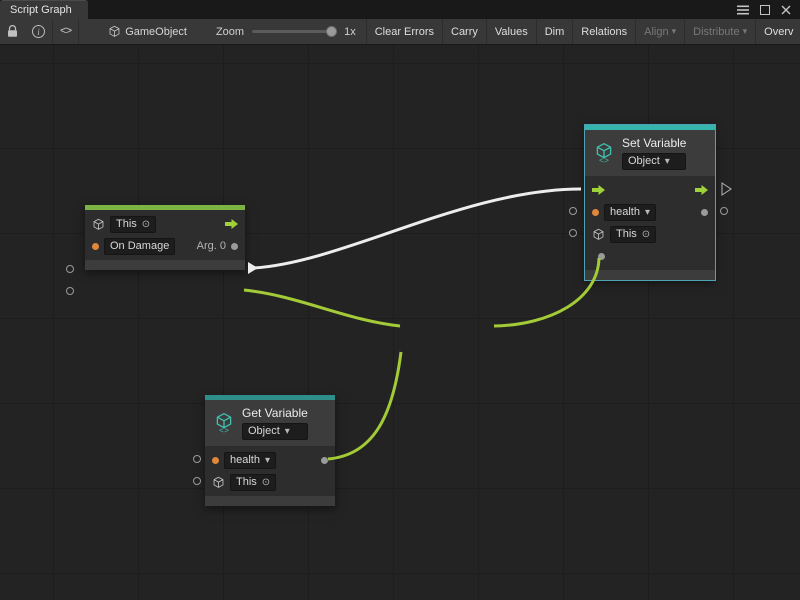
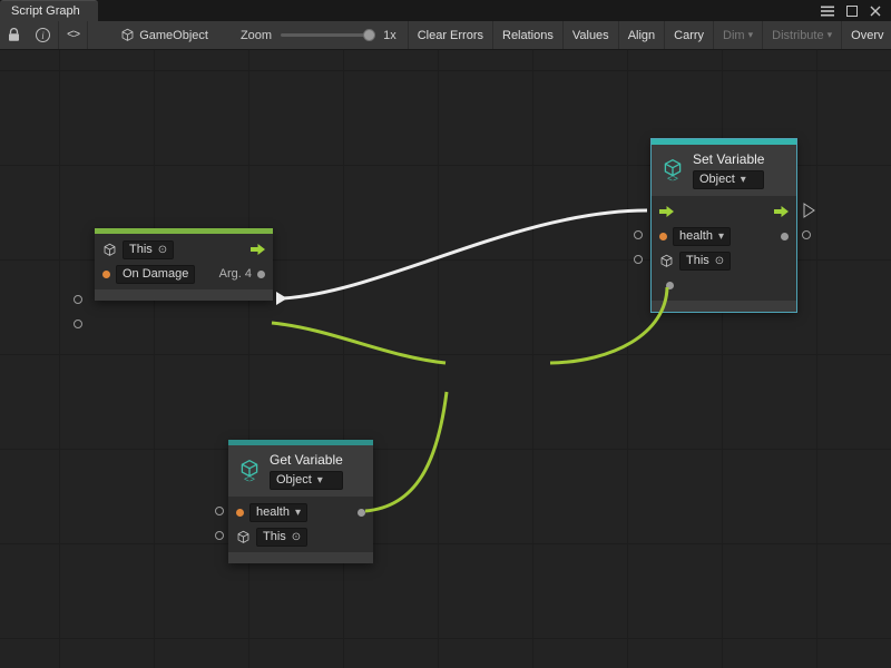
  Script Graph
  i
  <>
  GameObject
  Zoom
  1x
  Clear Errors
- Carry
+ Relations
  Values
- Dim
+ Align
- Relations
+ Carry
- Align
+ Dim
  ▾
  Distribute
  ▾
  Overv
  This
  ⊙
  On Damage
- Arg. 0
+ Arg. 4
  <>
  Get Variable
  Object
  ▾
  health
  ▾
  This
  ⊙
  <>
  Set Variable
  Object
  ▾
  health
  ▾
  This
  ⊙
